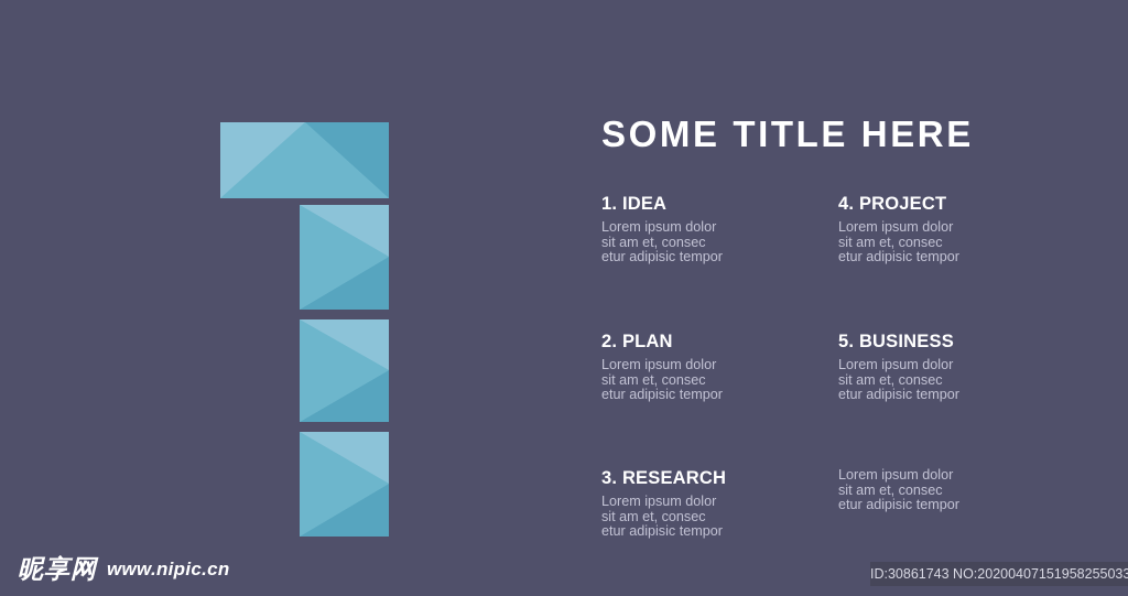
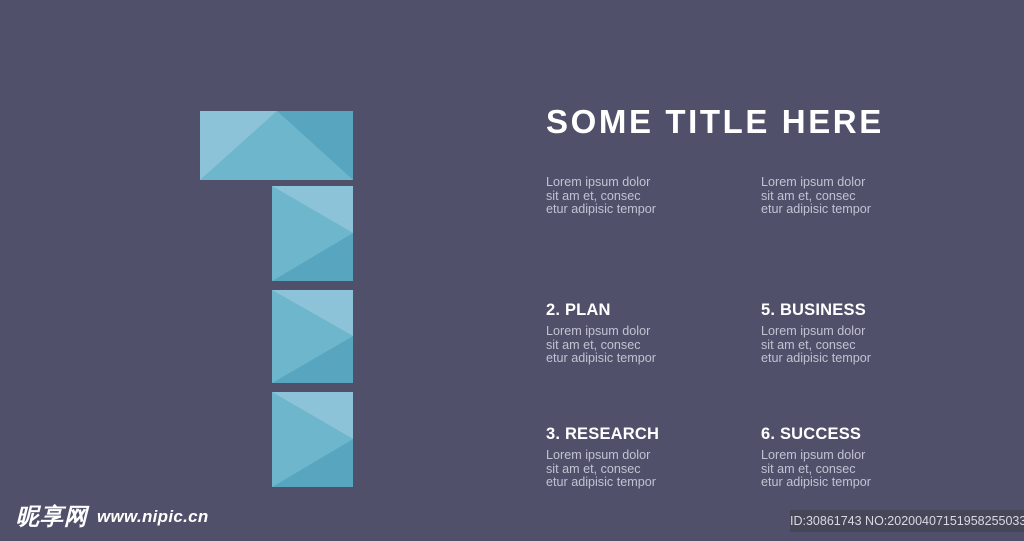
  SOME TITLE HERE
- 1. IDEA
  Lorem ipsum dolor
  sit am et, consec
  etur adipisic tempor
  2. PLAN
  Lorem ipsum dolor
  sit am et, consec
  etur adipisic tempor
  3. RESEARCH
  Lorem ipsum dolor
  sit am et, consec
  etur adipisic tempor
- 4. PROJECT
  Lorem ipsum dolor
  sit am et, consec
  etur adipisic tempor
  5. BUSINESS
  Lorem ipsum dolor
  sit am et, consec
  etur adipisic tempor
+ 6. SUCCESS
  Lorem ipsum dolor
  sit am et, consec
  etur adipisic tempor
  昵享网
  www.nipic.cn
  ID:30861743 NO:20200407151958255033
